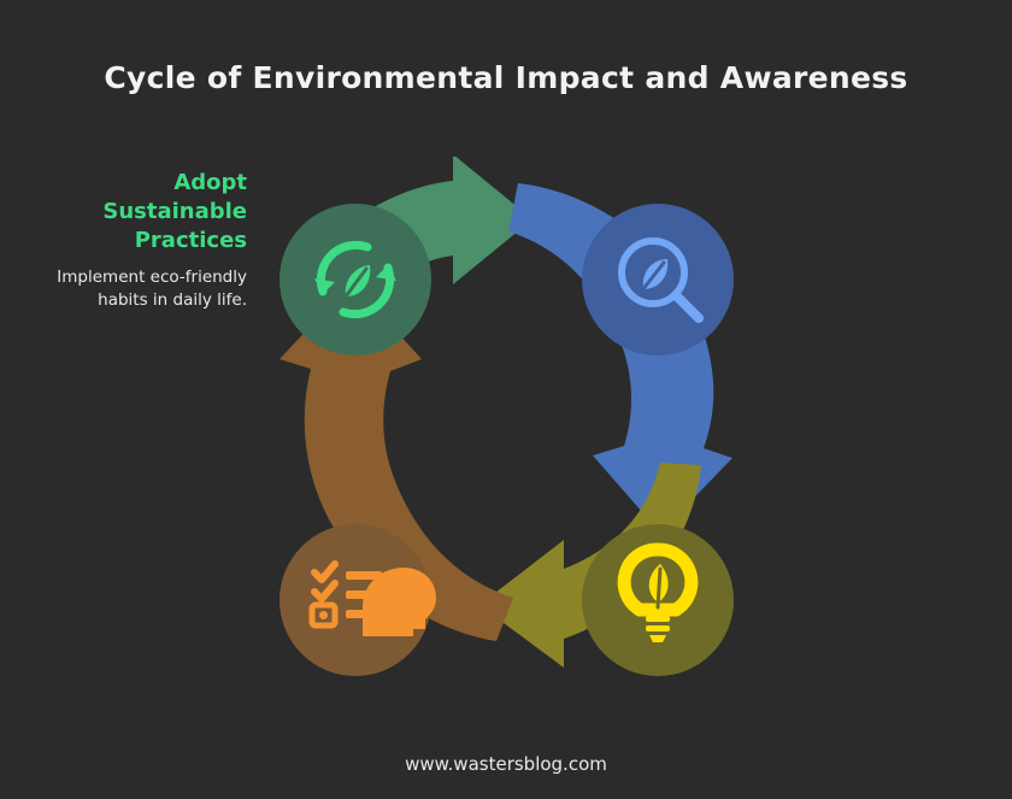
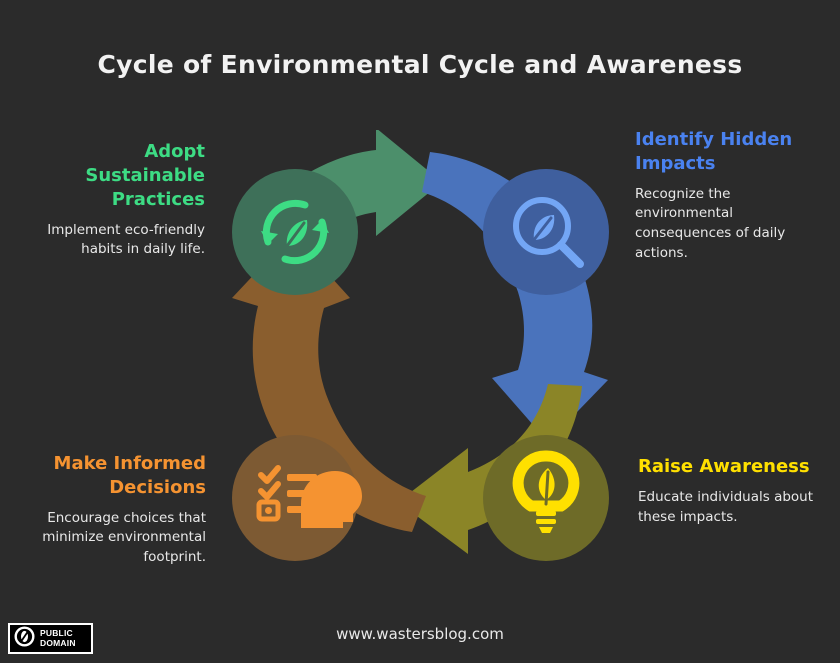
- Cycle of Environmental Impact and Awareness
+ Cycle of Environmental Cycle and Awareness
  Adopt Sustainable Practices
  Implement eco-friendly habits in daily life.
+ Identify Hidden Impacts
+ Recognize the environmental consequences of daily actions.
+ Raise Awareness
+ Educate individuals about these impacts.
+ Make Informed Decisions
+ Encourage choices that minimize environmental footprint.
  www.wastersblog.com
+ PUBLIC
+ DOMAIN
